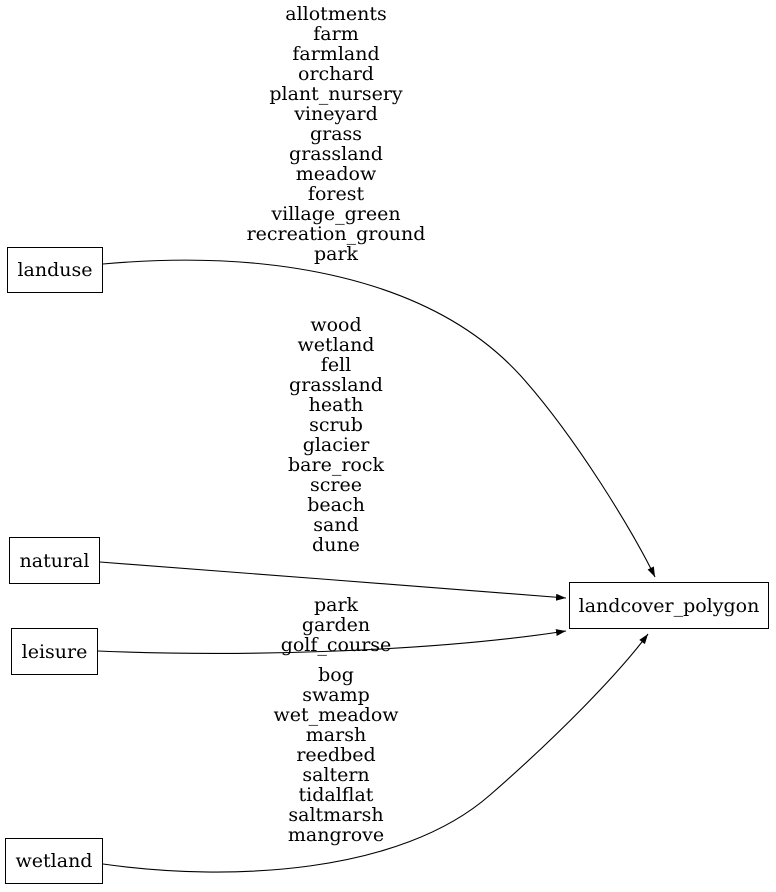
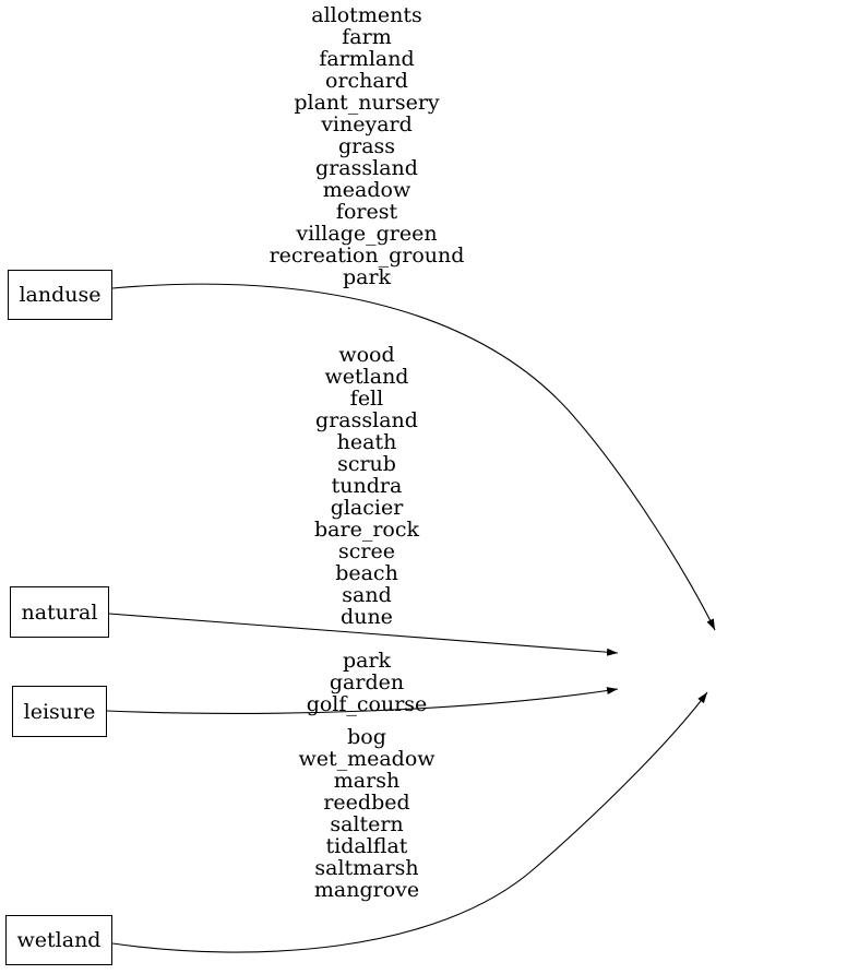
  allotments
  farm
  farmland
  orchard
  plant_nursery
  vineyard
  grass
  grassland
  meadow
  forest
  village_green
  recreation_ground
  park
  wood
  wetland
  fell
  grassland
  heath
  scrub
+ tundra
  glacier
  bare_rock
  scree
  beach
  sand
  dune
  park
  garden
  golf_course
  bog
- swamp
  wet_meadow
  marsh
  reedbed
  saltern
  tidalflat
  saltmarsh
  mangrove
  landuse
  natural
  leisure
  wetland
- landcover_polygon
